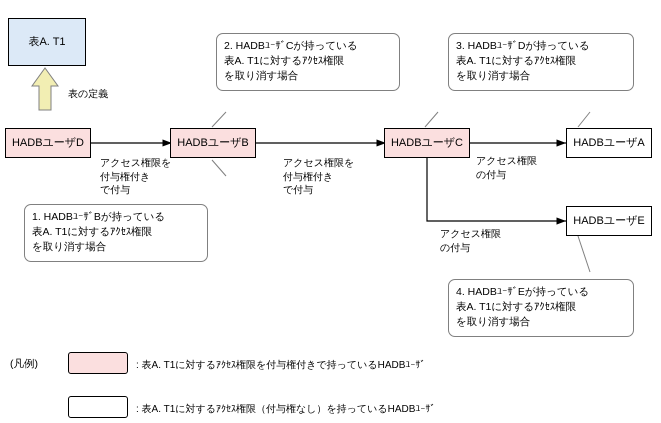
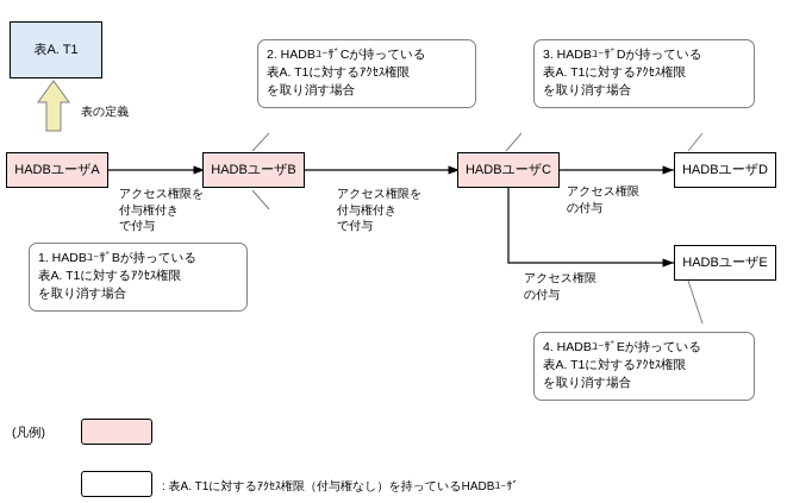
  表A. T1
- HADBユーザD
+ HADBユーザA
  HADBユーザB
  HADBユーザC
- HADBユーザA
+ HADBユーザD
  HADBユーザE
  表の定義
  アクセス権限を
  付与権付き
  で付与
  アクセス権限を
  付与権付き
  で付与
  アクセス権限
  の付与
  アクセス権限
  の付与
  1. HADBﾕｰｻﾞBが持っている
  表A. T1に対するｱｸｾｽ権限
  を取り消す場合
  2. HADBﾕｰｻﾞCが持っている
  表A. T1に対するｱｸｾｽ権限
  を取り消す場合
  3. HADBﾕｰｻﾞDが持っている
  表A. T1に対するｱｸｾｽ権限
  を取り消す場合
  4. HADBﾕｰｻﾞEが持っている
  表A. T1に対するｱｸｾｽ権限
  を取り消す場合
  (凡例)
- : 表A. T1に対するｱｸｾｽ権限を付与権付きで持っているHADBﾕｰｻﾞ
  : 表A. T1に対するｱｸｾｽ権限（付与権なし）を持っているHADBﾕｰｻﾞ
